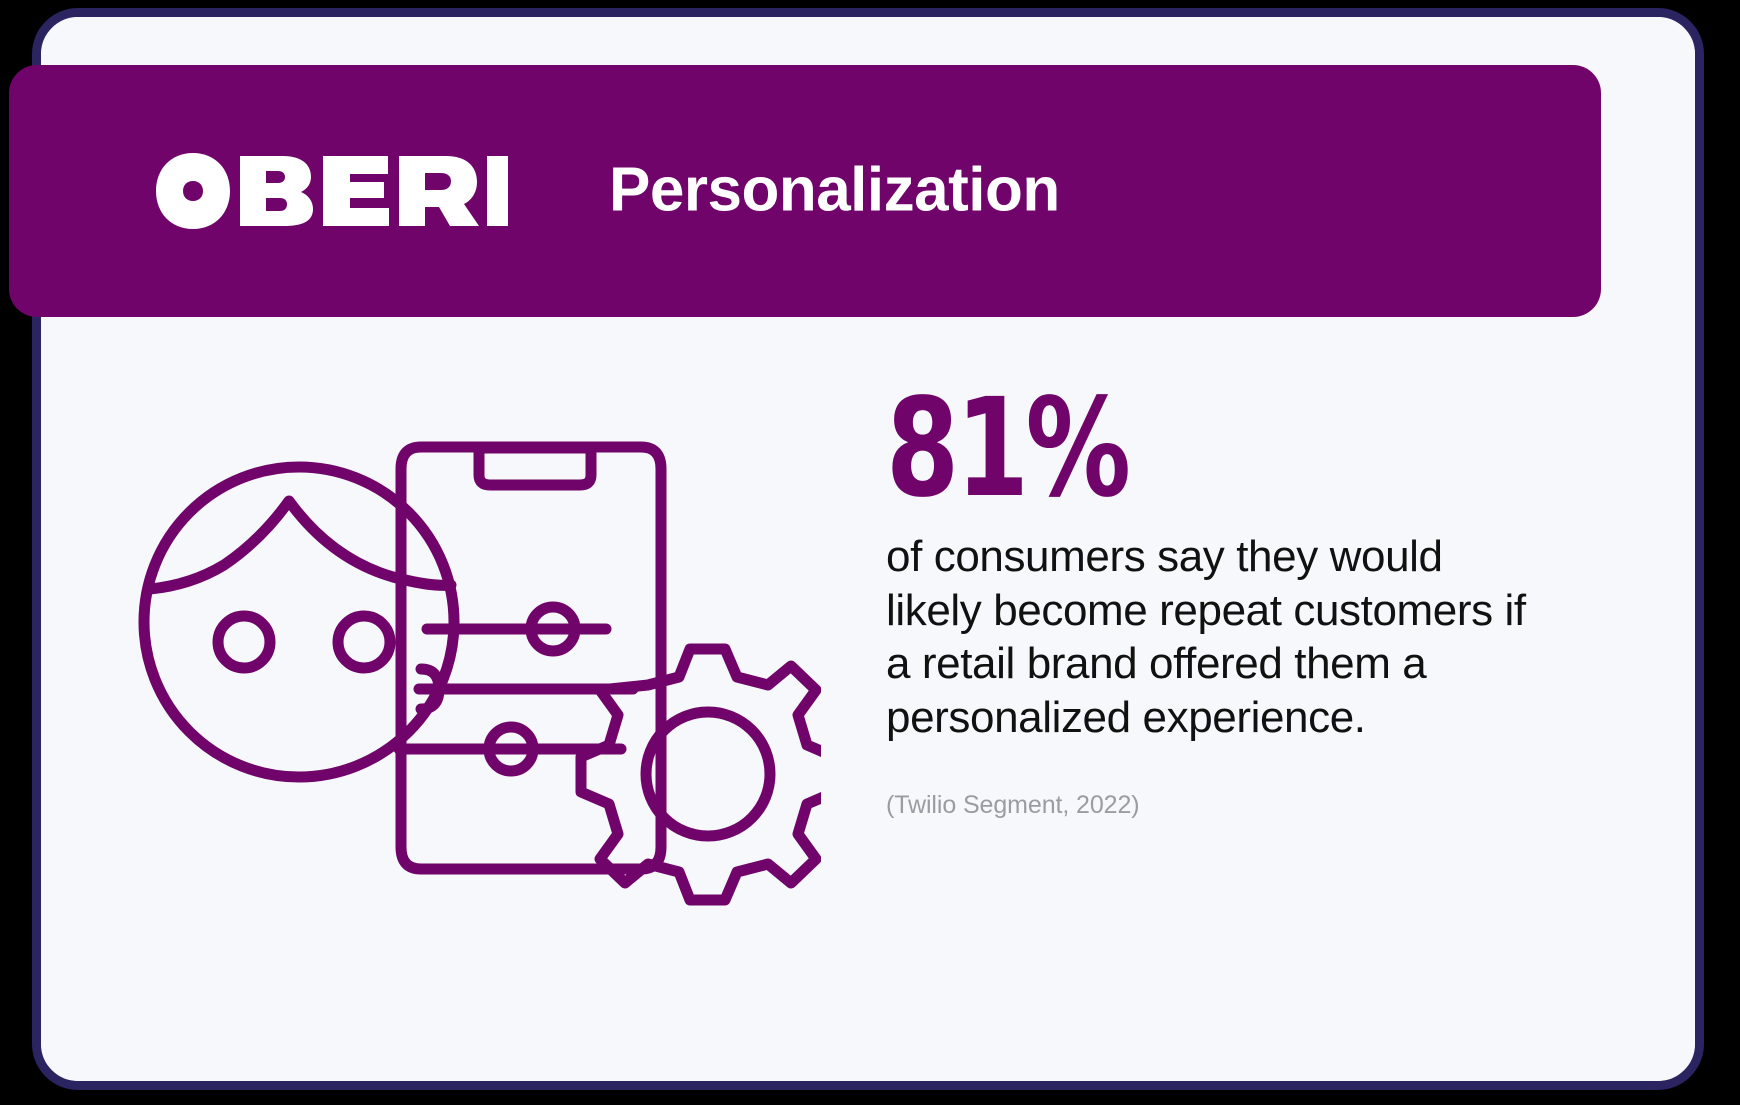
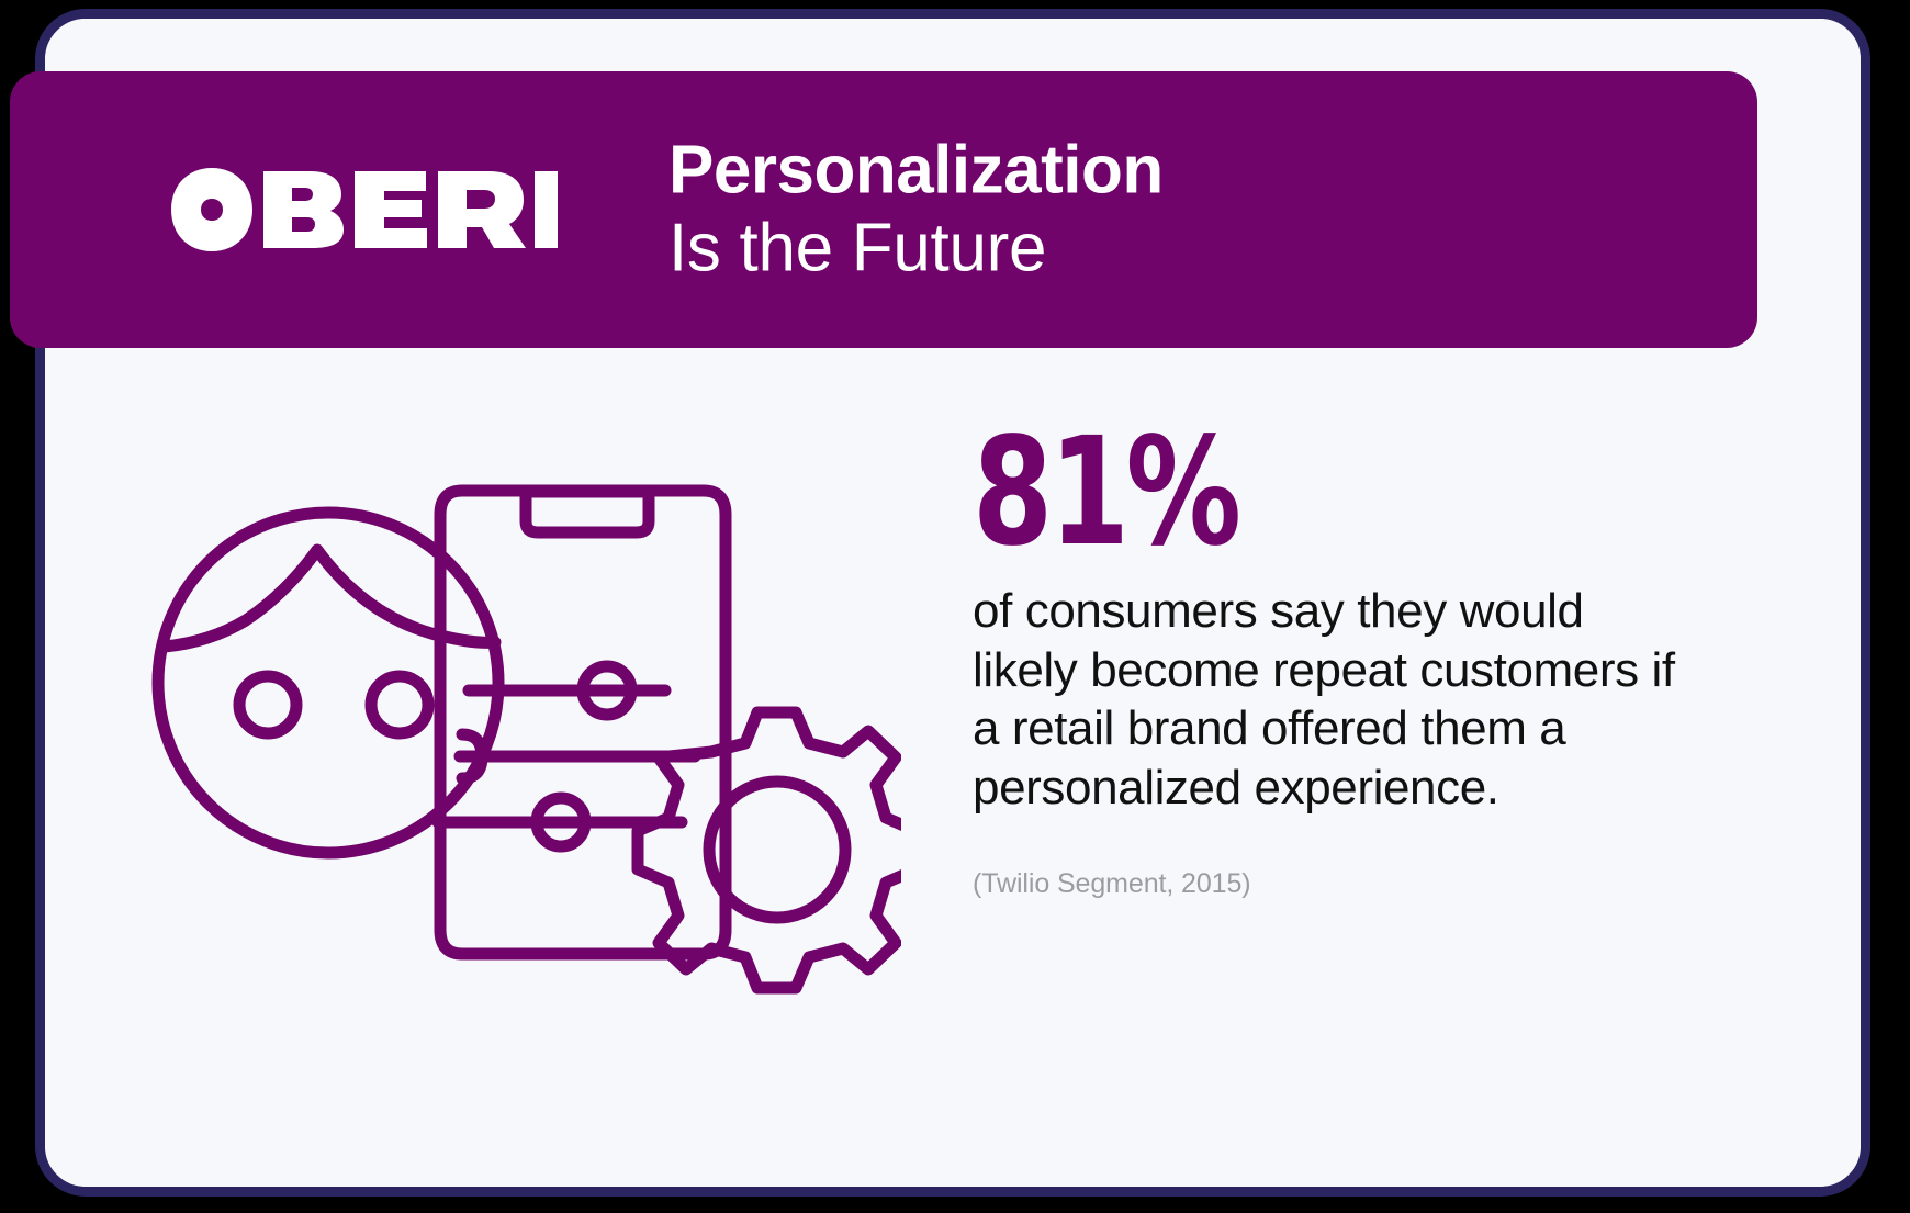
  81%
  of consumers say they would likely become repeat customers if a retail brand offered them a personalized experience.
- (Twilio Segment, 2022)
+ (Twilio Segment, 2015)
  Personalization
+ Is the Future
